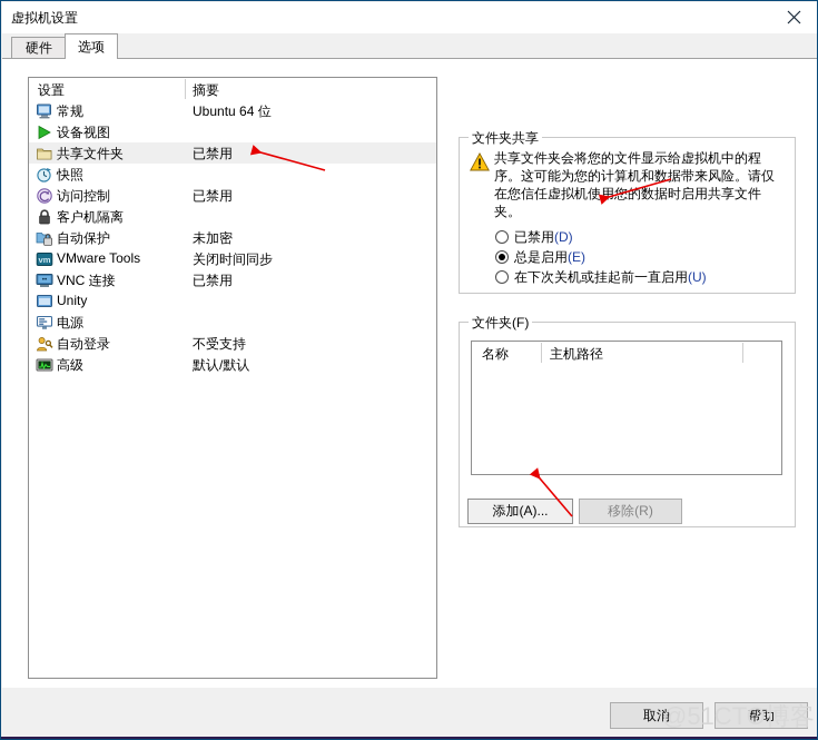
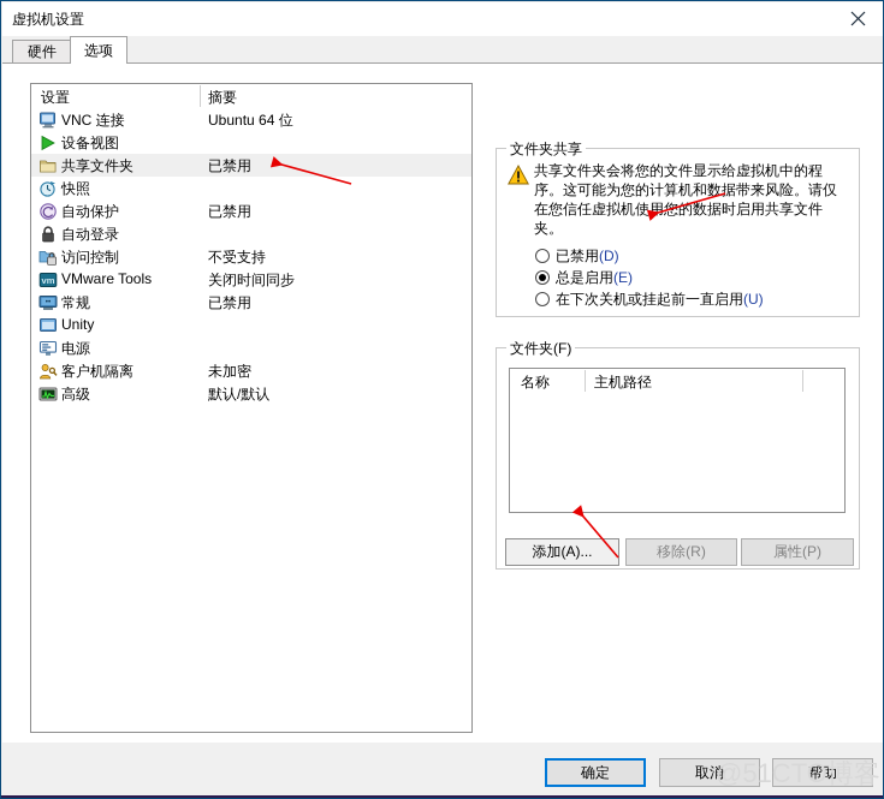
  虚拟机设置
  硬件
  选项
  设置
  摘要
- 常规
+ VNC 连接
  Ubuntu 64 位
  设备视图
  共享文件夹
  已禁用
  快照
- 访问控制
+ 自动保护
  已禁用
- 客户机隔离
+ 自动登录
- 自动保护
+ 访问控制
- 未加密
+ 不受支持
  vm
  VMware Tools
  关闭时间同步
- VNC 连接
+ 常规
  已禁用
  Unity
  电源
- 自动登录
+ 客户机隔离
- 不受支持
+ 未加密
  高级
  默认/默认
  文件夹共享
  共享文件夹会将您的文件显示给虚拟机中的程序。这可能为您的计算机和数据带来风险。请仅在您信任虚拟机使用的数据时启用共享文件夹。
  已禁用(D)
  总是启用(E)
  在下次关机或挂起前一直启用(U)
  文件夹(F)
  名称
  主机路径
  添加(A)...
  移除(R)
+ 属性(P)
+ 确定
  取消
  帮助
  @51CTO博客
